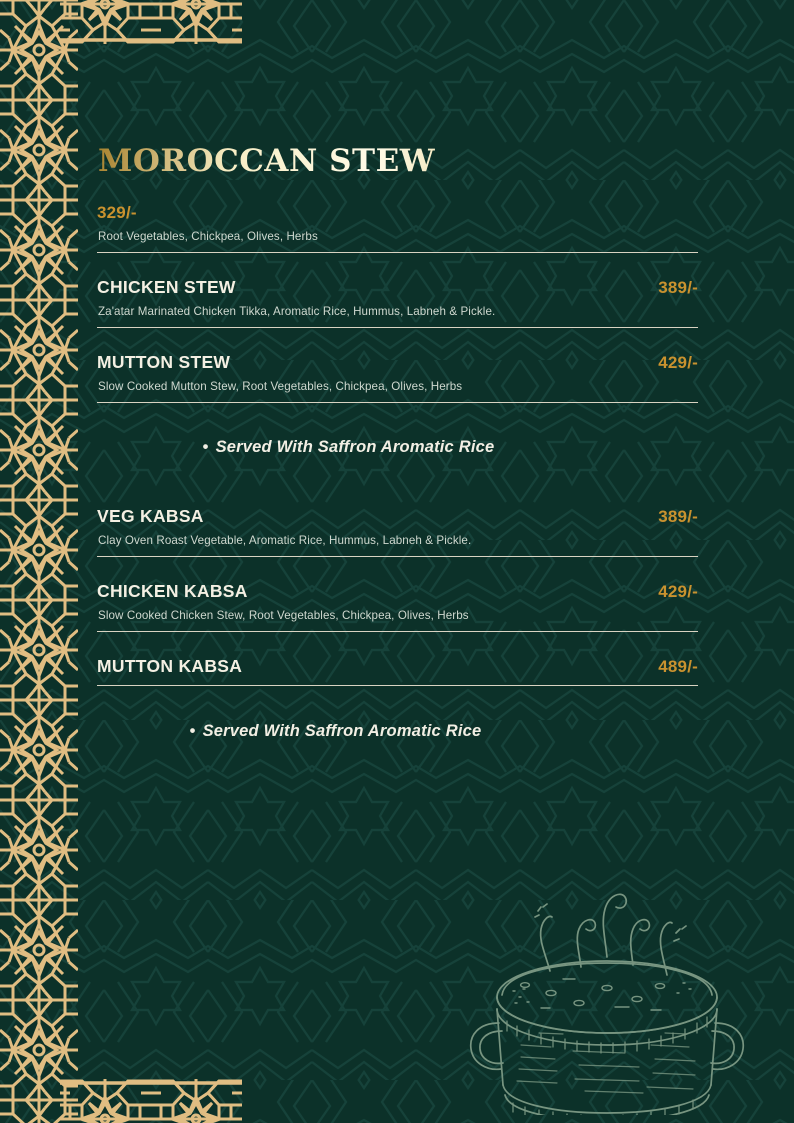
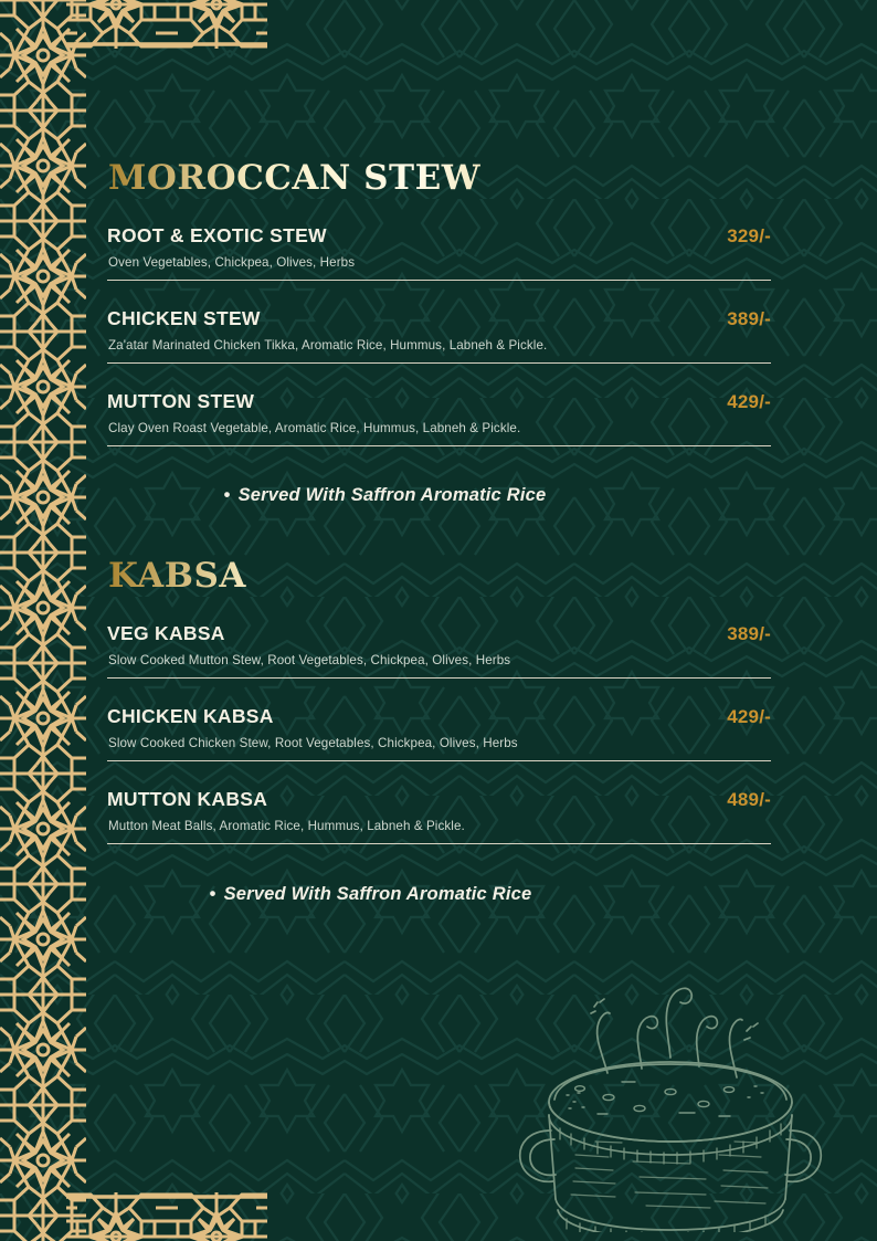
  MOROCCAN STEW
+ ROOT & EXOTIC STEW
  329/-
- Root Vegetables, Chickpea, Olives, Herbs
+ Oven Vegetables, Chickpea, Olives, Herbs
  CHICKEN STEW
  389/-
  Za'atar Marinated Chicken Tikka, Aromatic Rice, Hummus, Labneh & Pickle.
  MUTTON STEW
  429/-
- Slow Cooked Mutton Stew, Root Vegetables, Chickpea, Olives, Herbs
+ Clay Oven Roast Vegetable, Aromatic Rice, Hummus, Labneh & Pickle.
  • Served With Saffron Aromatic Rice
+ KABSA
  VEG KABSA
  389/-
- Clay Oven Roast Vegetable, Aromatic Rice, Hummus, Labneh & Pickle.
+ Slow Cooked Mutton Stew, Root Vegetables, Chickpea, Olives, Herbs
  CHICKEN KABSA
  429/-
  Slow Cooked Chicken Stew, Root Vegetables, Chickpea, Olives, Herbs
  MUTTON KABSA
  489/-
+ Mutton Meat Balls, Aromatic Rice, Hummus, Labneh & Pickle.
  • Served With Saffron Aromatic Rice
